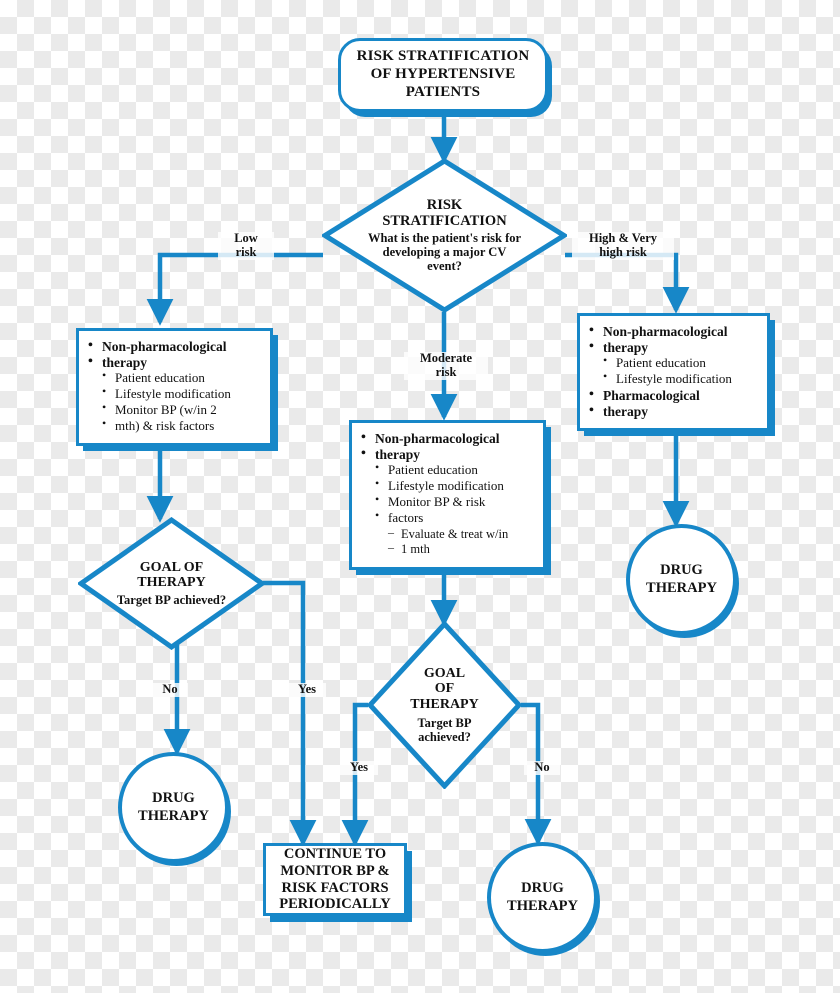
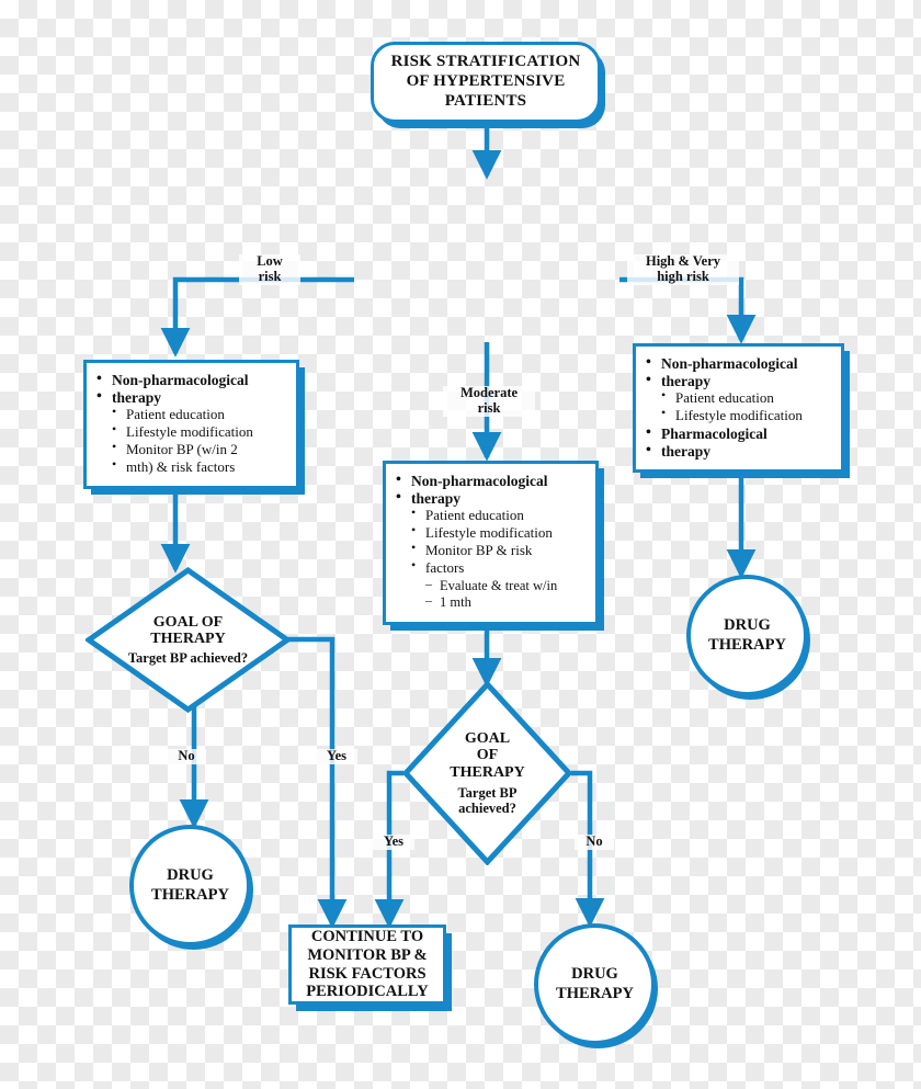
  RISK STRATIFICATION
  OF HYPERTENSIVE
  PATIENTS
- RISK
- STRATIFICATION
- What is the patient's risk for
- developing a major CV
- event?
  Low
  risk
  High & Very
  high risk
  Moderate
  risk
  Non-pharmacological
  therapy
  Patient education
  Lifestyle modification
  Monitor BP (w/in 2
  mth) & risk factors
  Non-pharmacological
  therapy
  Patient education
  Lifestyle modification
  Monitor BP & risk
  factors
  Evaluate & treat w/in
  1 mth
  Non-pharmacological
  therapy
  Patient education
  Lifestyle modification
  Pharmacological
  therapy
  GOAL OF
  THERAPY
  Target BP achieved?
  GOAL
  OF
  THERAPY
  Target BP
  achieved?
  No
  Yes
  Yes
  No
  DRUG
  THERAPY
  DRUG
  THERAPY
  DRUG
  THERAPY
  CONTINUE TO
  MONITOR BP &
  RISK FACTORS
  PERIODICALLY
